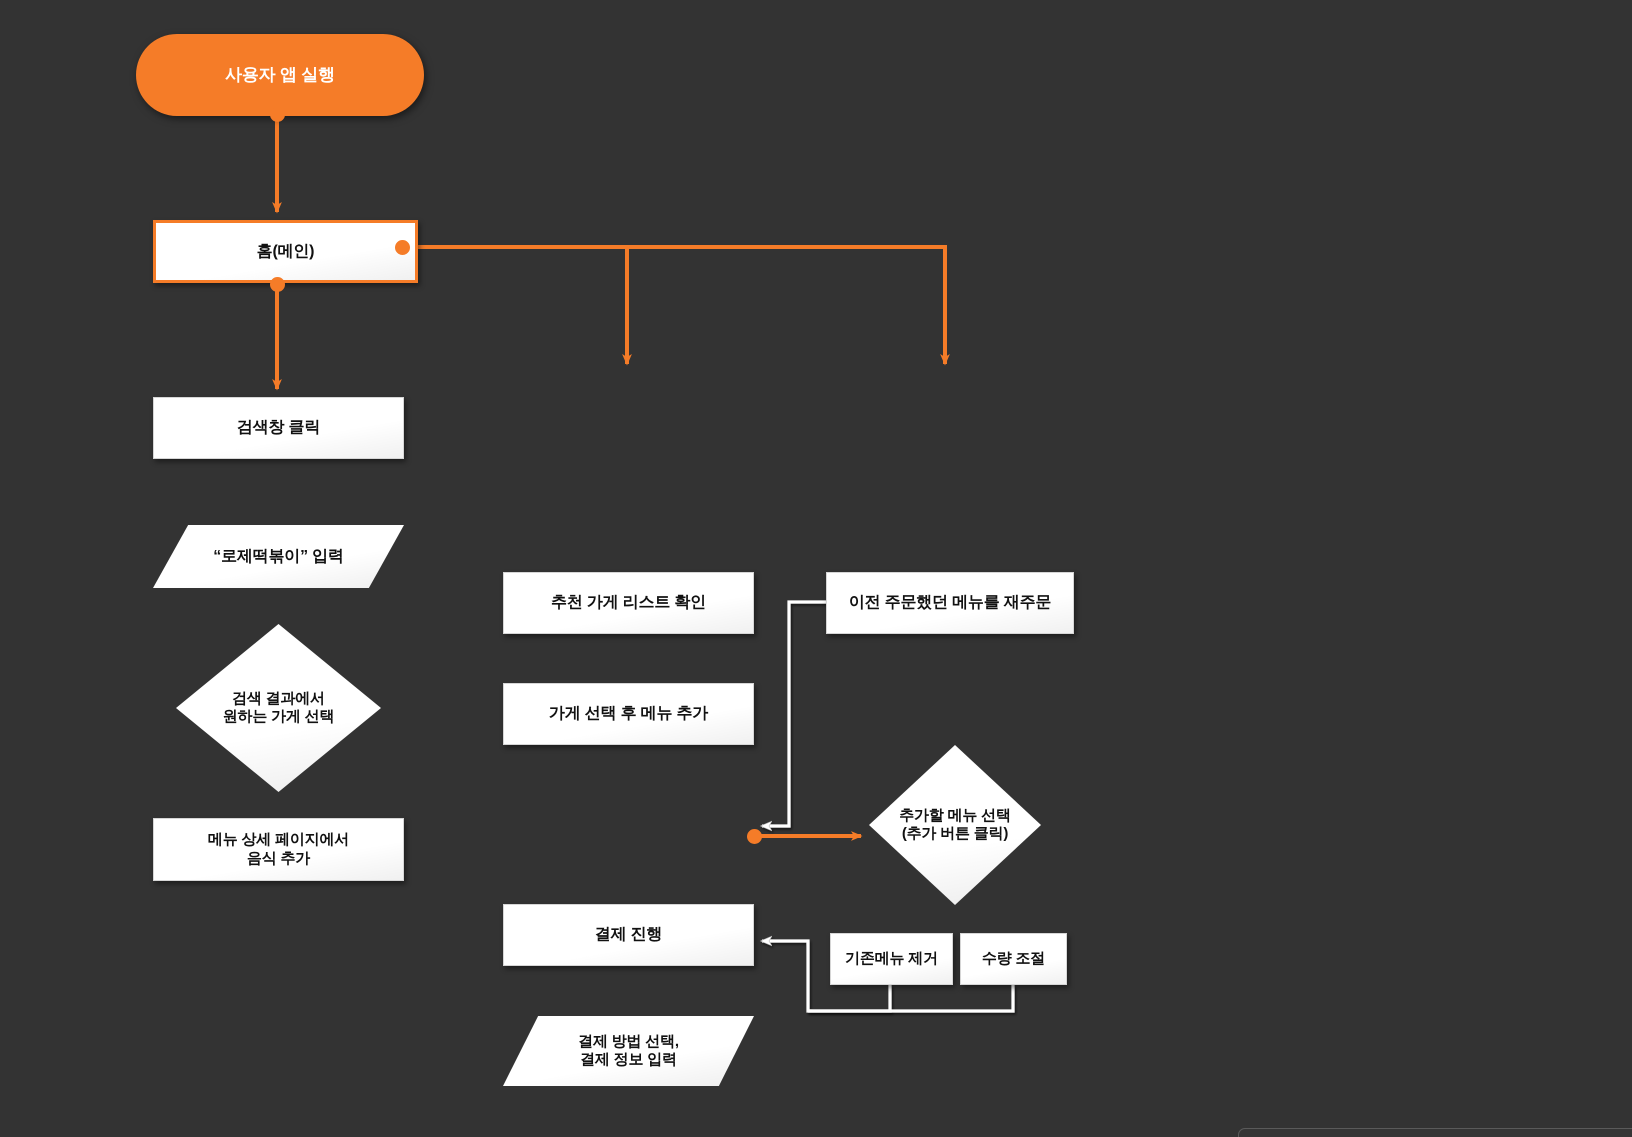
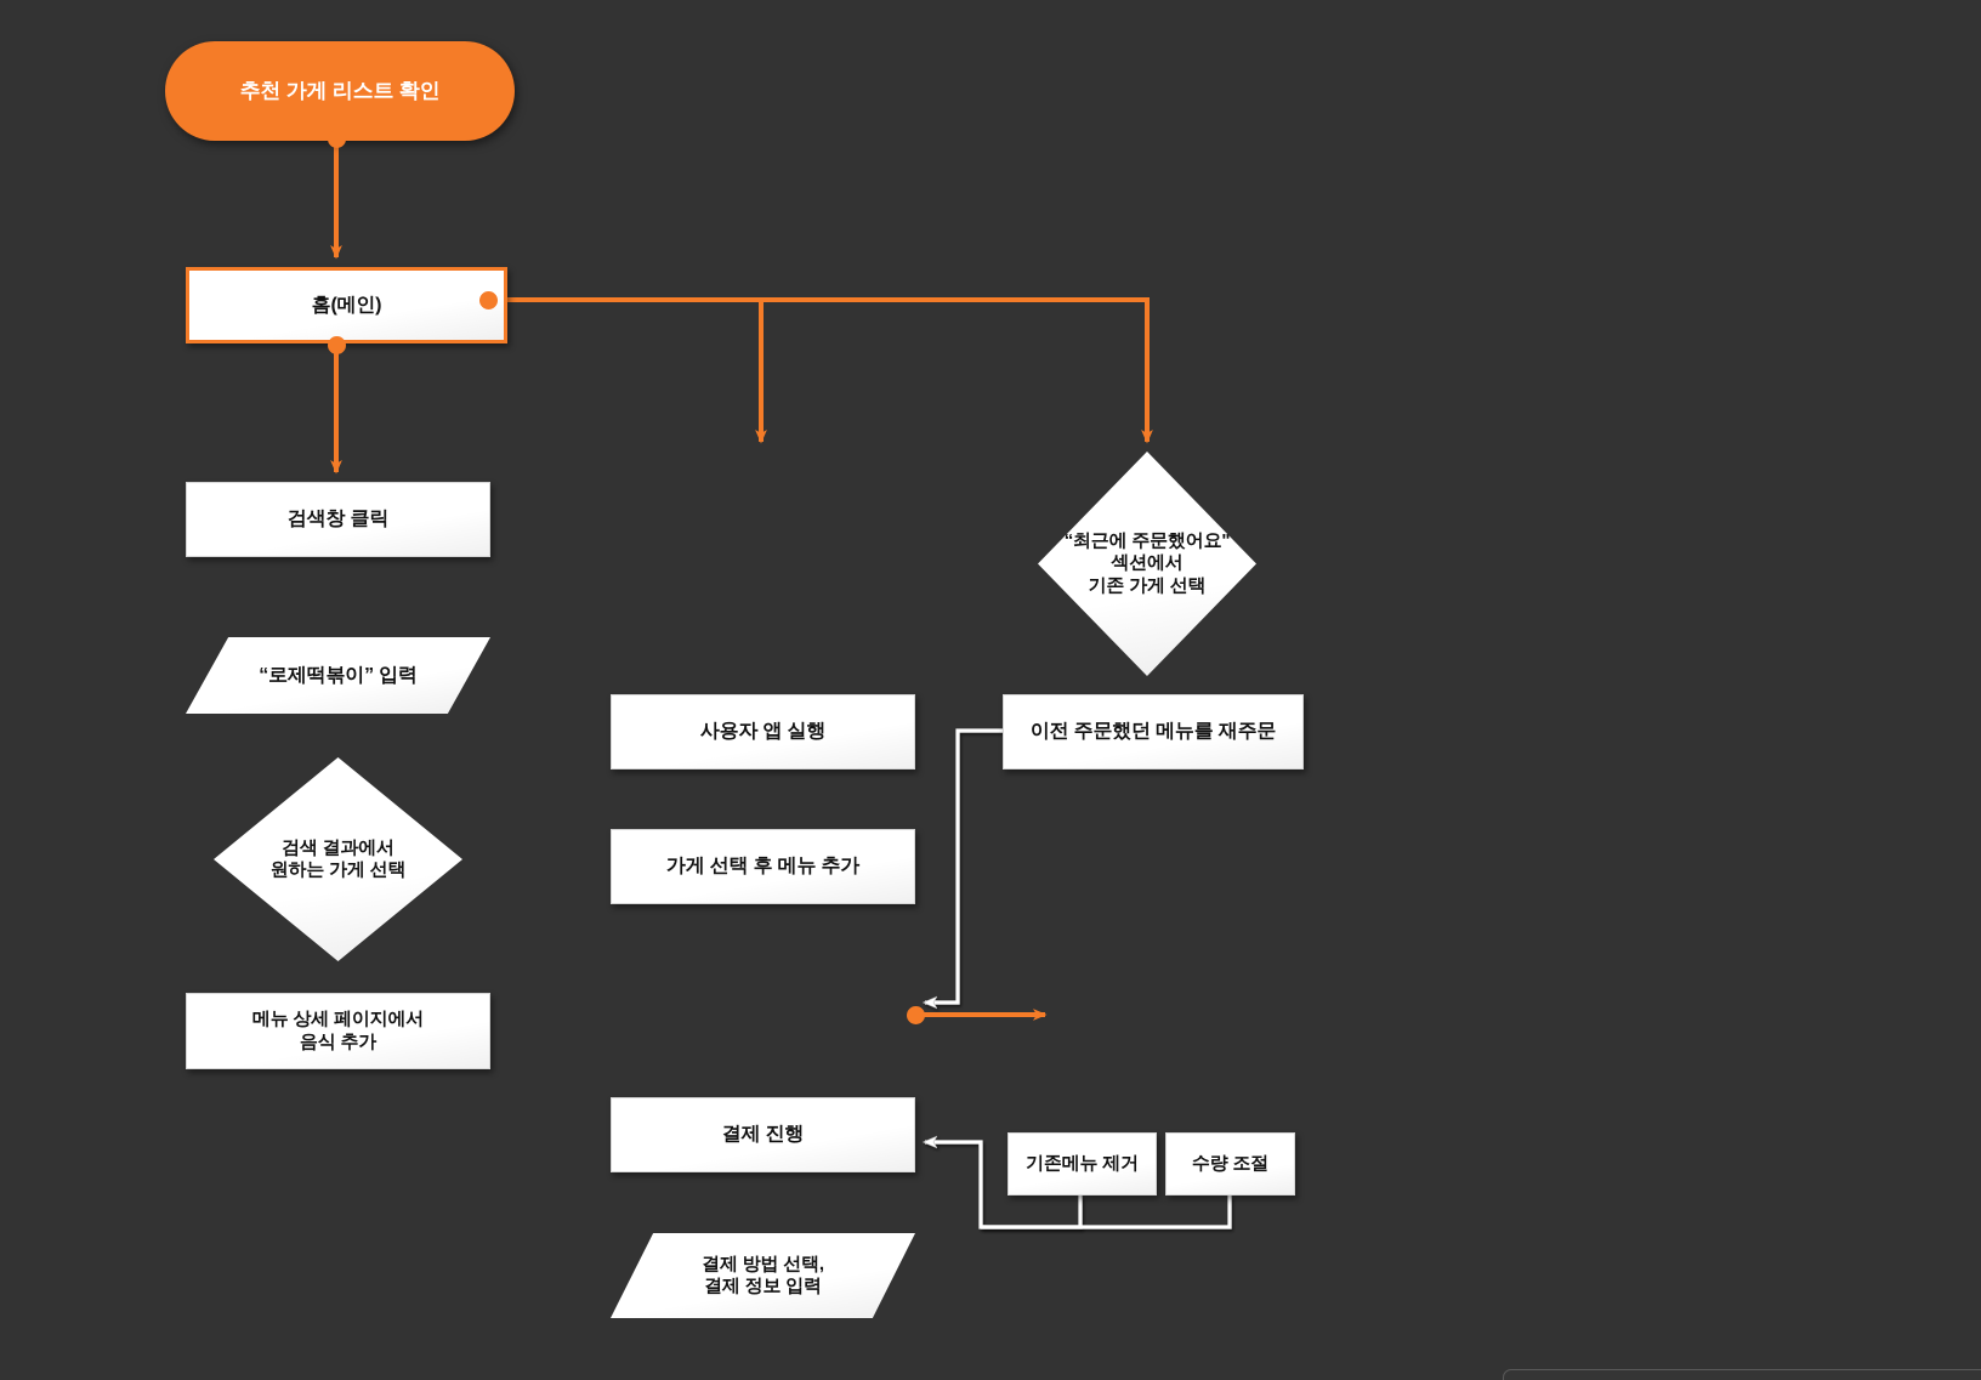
- 사용자 앱 실행
+ 추천 가게 리스트 확인
  홈(메인)
  검색창 클릭
  “로제떡볶이” 입력
  검색 결과에서
  원하는 가게 선택
  메뉴 상세 페이지에서
  음식 추가
- 추천 가게 리스트 확인
+ 사용자 앱 실행
  가게 선택 후 메뉴 추가
  결제 진행
  결제 방법 선택,
  결제 정보 입력
+ “최근에 주문했어요"
+ 섹션에서
+ 기존 가게 선택
  이전 주문했던 메뉴를 재주문
- 추가할 메뉴 선택
- (추가 버튼 클릭)
  기존메뉴 제거
  수량 조절
